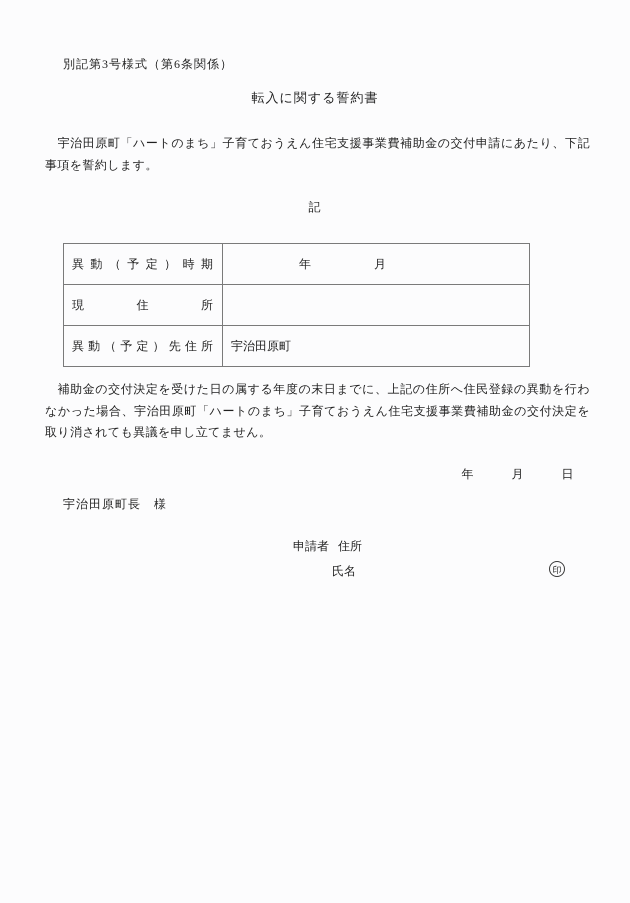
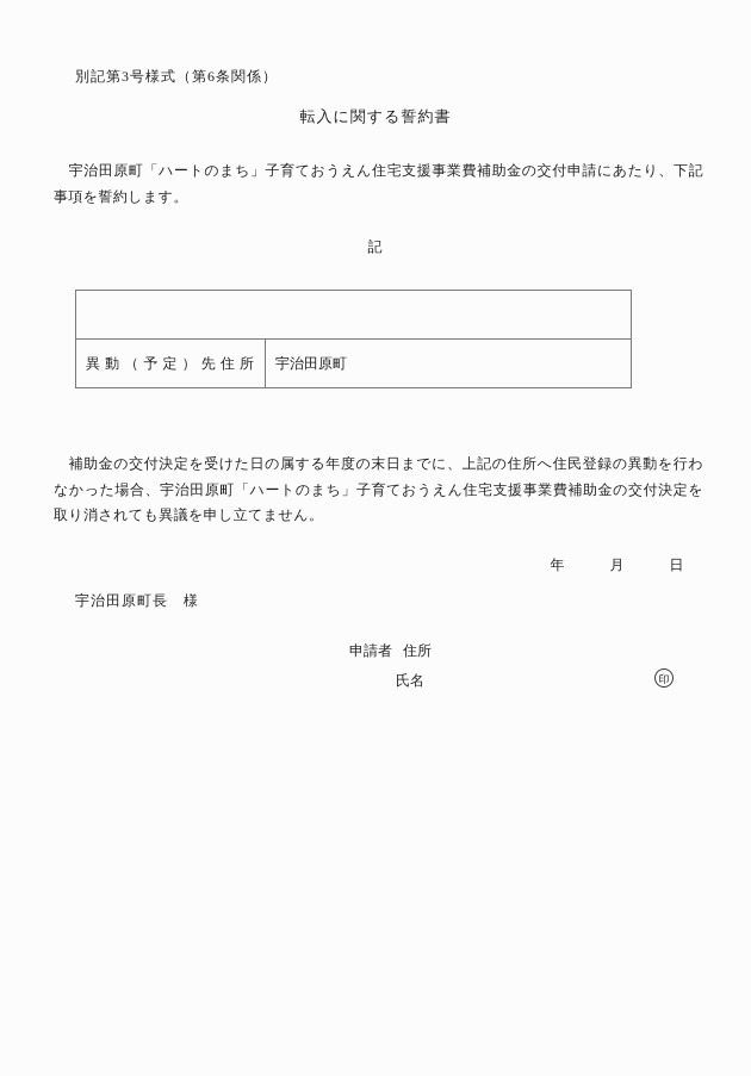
  別記第3号様式（第6条関係）
  転入に関する誓約書
  宇治田原町「ハートのまち」子育ておうえん住宅支援事業費補助金の交付申請にあたり、下記事項を誓約します。
  記
- 異動（予定）時期
- 年 月
- 現住所
  異動（予定）先住所
  宇治田原町
  補助金の交付決定を受けた日の属する年度の末日までに、上記の住所へ住民登録の異動を行わなかった場合、宇治田原町「ハートのまち」子育ておうえん住宅支援事業費補助金の交付決定を取り消されても異議を申し立てません。
  年 月 日
  宇治田原町長 様
  申請者
  住所
  氏名
  印
